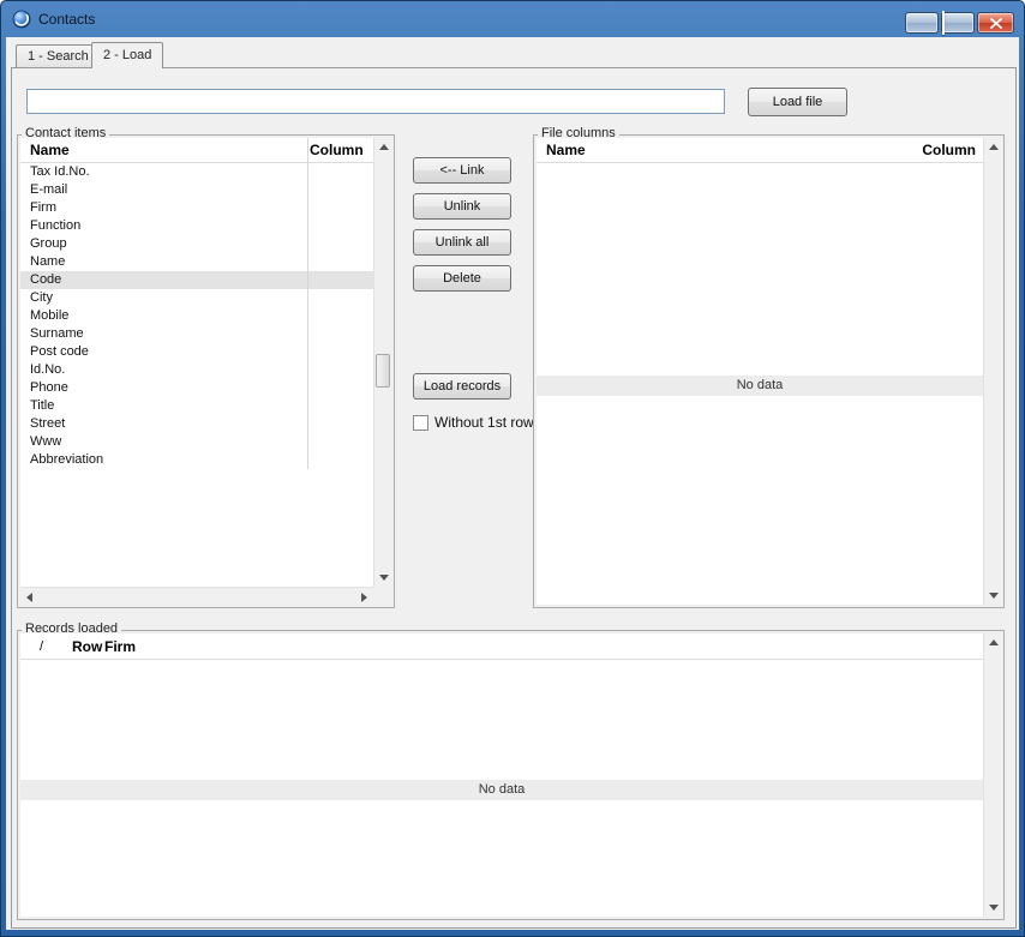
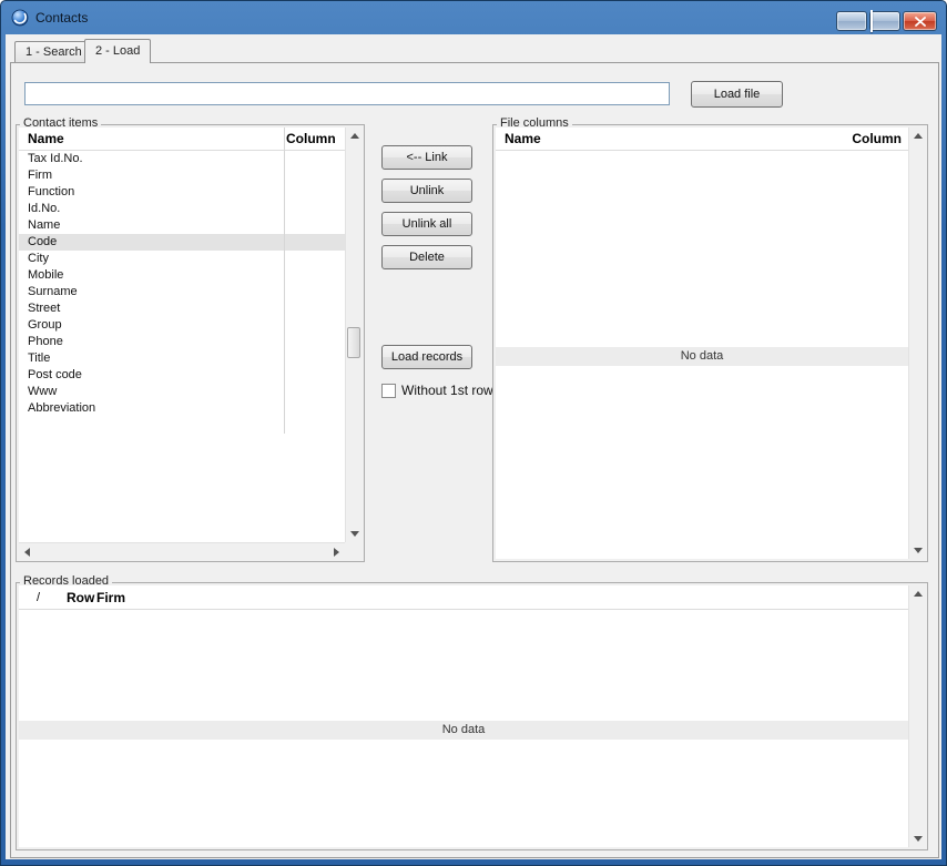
  Contacts
  1 - Search
  2 - Load
  Load file
  Contact items
  Name
  Column
  Tax Id.No.
- E-mail
  Firm
  Function
- Group
+ Id.No.
  Name
  Code
  City
  Mobile
  Surname
- Post code
+ Street
- Id.No.
+ Group
  Phone
  Title
- Street
+ Post code
  Www
  Abbreviation
  <-- Link
  Unlink
  Unlink all
  Delete
  Load records
  Without 1st row
  File columns
  Name
  Column
  No data
  Records loaded
  /
  Row
  Firm
  No data
